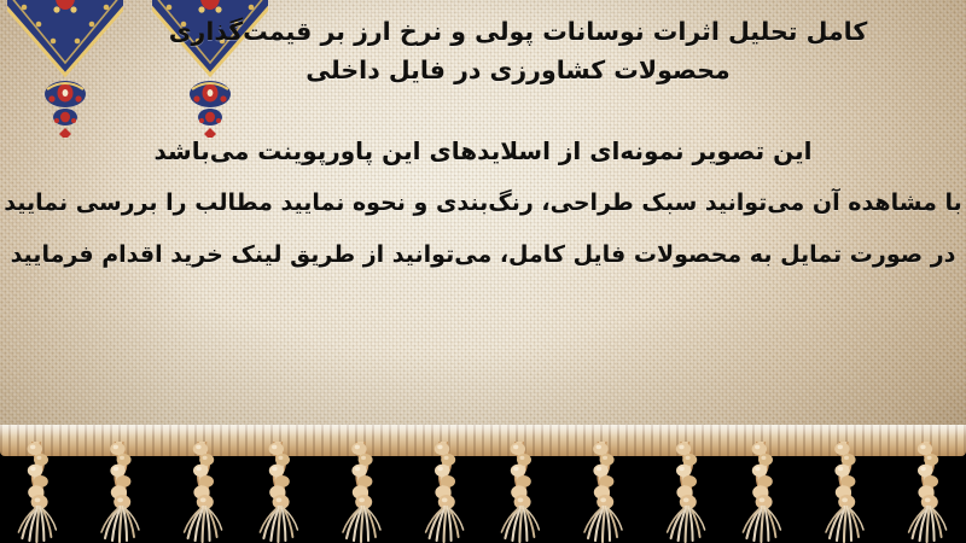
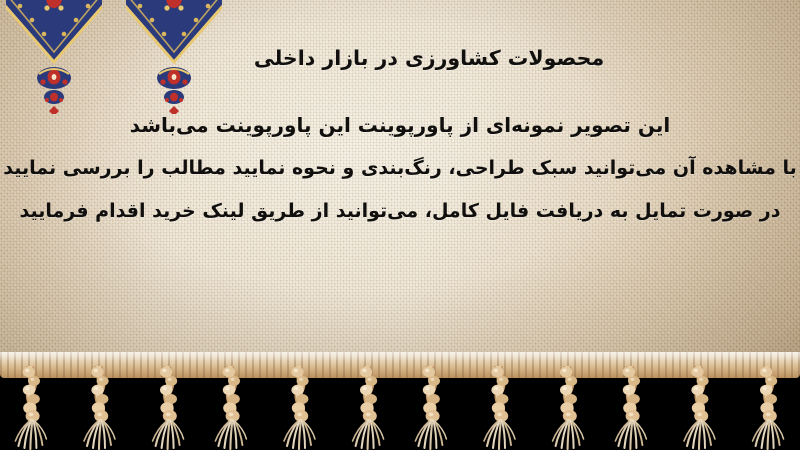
- کامل تحلیل اثرات نوسانات پولی و نرخ ارز بر قیمت‌گذاری
- محصولات کشاورزی در فایل داخلی
+ محصولات کشاورزی در بازار داخلی
- این تصویر نمونه‌ای از اسلایدهای این پاورپوینت می‌باشد
+ این تصویر نمونه‌ای از پاورپوینت این پاورپوینت می‌باشد
  با مشاهده آن میتوانید سبک طراحی، رنگ‌بندی و نحوه نمایید مطالب را بررسی نمایید
- در صورت تمایل به محصولات فایل کامل، می‌توانید از طریق لینک خرید اقدام فرمایید
+ در صورت تمایل به دریافت فایل کامل، می‌توانید از طریق لینک خرید اقدام فرمایید
